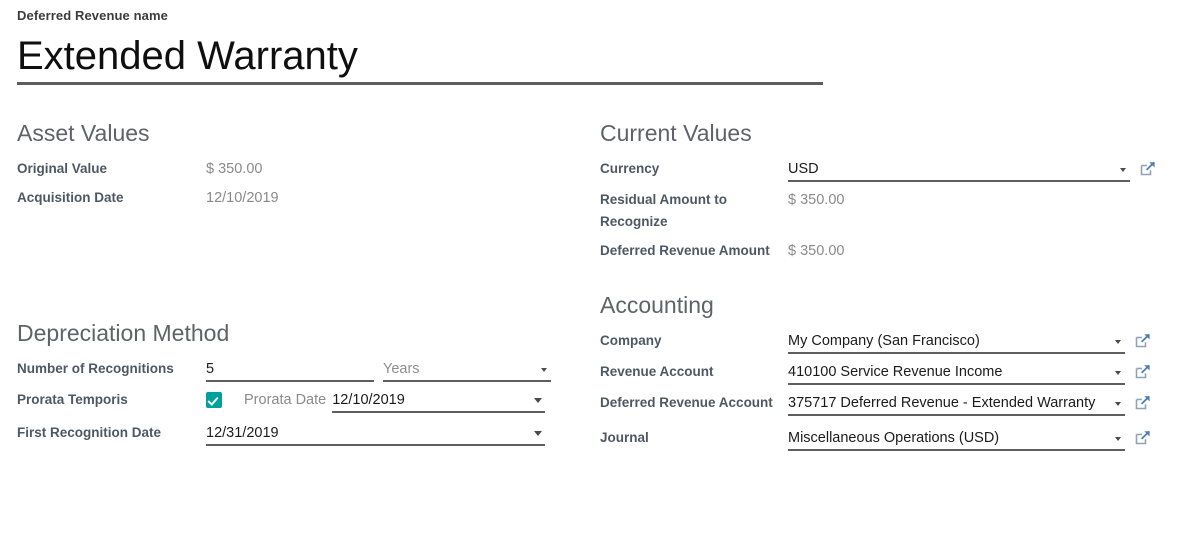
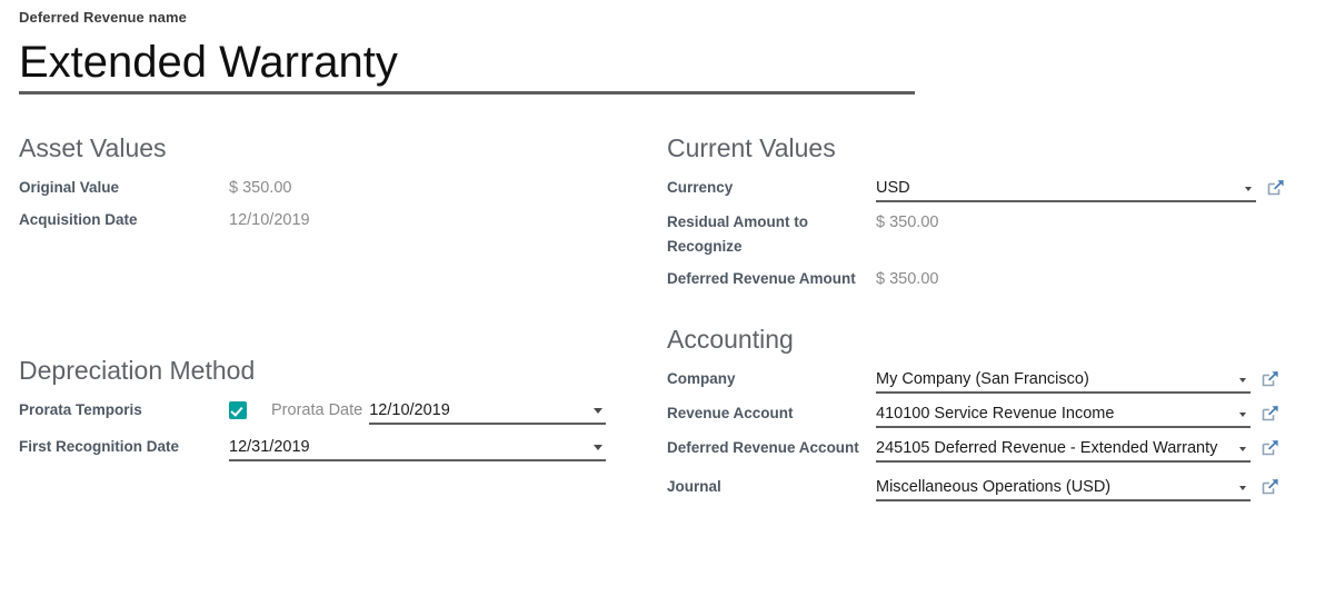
  Deferred Revenue name
  Extended Warranty
  Asset Values
  Original Value
  $ 350.00
  Acquisition Date
  12/10/2019
  Depreciation Method
- Number of Recognitions
- 5
- Years
  Prorata Temporis
  Prorata Date
  12/10/2019
  First Recognition Date
  12/31/2019
  Current Values
  Currency
  USD
  Residual Amount to Recognize
  $ 350.00
  Deferred Revenue Amount
  $ 350.00
  Accounting
  Company
  My Company (San Francisco)
  Revenue Account
  410100 Service Revenue Income
  Deferred Revenue Account
- 375717 Deferred Revenue - Extended Warranty
+ 245105 Deferred Revenue - Extended Warranty
  Journal
  Miscellaneous Operations (USD)
